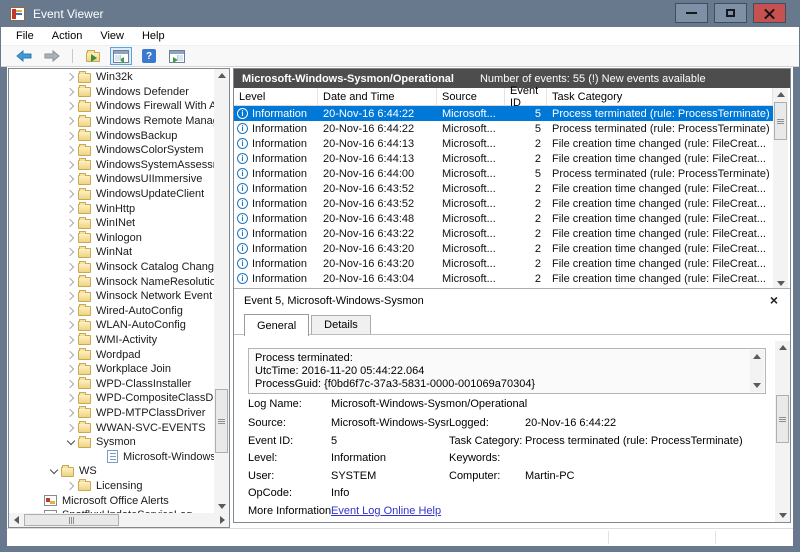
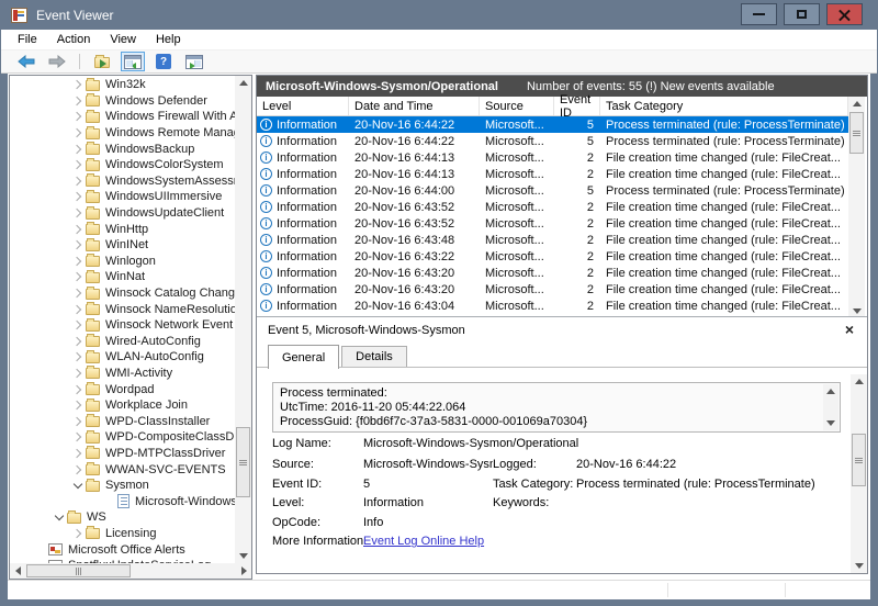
  Event Viewer
  File
  Action
  View
  Help
  Win32k
  Windows Defender
  Windows Firewall With A
  Windows Remote Mana
  WindowsBackup
  WindowsColorSystem
  WindowsSystemAssess
  WindowsUIImmersive
  WindowsUpdateClient
  WinHttp
  WinINet
  Winlogon
  WinNat
  Winsock Catalog Chang
  Winsock NameResolutio
  Winsock Network Event
  Wired-AutoConfig
  WLAN-AutoConfig
  WMI-Activity
  Wordpad
  Workplace Join
  WPD-ClassInstaller
  WPD-CompositeClassD
  WPD-MTPClassDriver
  WWAN-SVC-EVENTS
  Sysmon
  Microsoft-Window
  WS
  Licensing
  Microsoft Office Alerts
  Microsoft-Windows-Sysmon/Operational
  Number of events: 55 (!) New events available
  Level
  Date and Time
  Source
  Event ID
  Task Category
  Information
  20-Nov-16 6:44:22
  Microsoft...
  5
  Process terminated (rule: ProcessTerminate)
  Information
  20-Nov-16 6:44:22
  Microsoft...
  5
  Process terminated (rule: ProcessTerminate)
  Information
  20-Nov-16 6:44:13
  Microsoft...
  2
  File creation time changed (rule: FileCreat...
  Information
  20-Nov-16 6:44:13
  Microsoft...
  2
  File creation time changed (rule: FileCreat...
  Information
  20-Nov-16 6:44:00
  Microsoft...
  5
  Process terminated (rule: ProcessTerminate)
  Information
  20-Nov-16 6:43:52
  Microsoft...
  2
  File creation time changed (rule: FileCreat...
  Information
  20-Nov-16 6:43:52
  Microsoft...
  2
  File creation time changed (rule: FileCreat...
  Information
  20-Nov-16 6:43:48
  Microsoft...
  2
  File creation time changed (rule: FileCreat...
  Information
  20-Nov-16 6:43:22
  Microsoft...
  2
  File creation time changed (rule: FileCreat...
  Information
  20-Nov-16 6:43:20
  Microsoft...
  2
  File creation time changed (rule: FileCreat...
  Information
  20-Nov-16 6:43:20
  Microsoft...
  2
  File creation time changed (rule: FileCreat...
  Information
  20-Nov-16 6:43:04
  Microsoft...
  2
  File creation time changed (rule: FileCreat...
  Event 5, Microsoft-Windows-Sysmon
  ×
  General
  Details
  Process terminated:
  UtcTime: 2016-11-20 05:44:22.064
  ProcessGuid: {f0bd6f7c-37a3-5831-0000-001069a70304}
  Log Name:
  Microsoft-Windows-Sysmon/Operational
  Source:
  Microsoft-Windows-Sys
  Logged:
  20-Nov-16 6:44:22
  Event ID:
  5
  Task Category:
  Process terminated (rule: ProcessTerminate)
  Level:
  Information
  Keywords:
- User:
- SYSTEM
- Computer:
- Martin-PC
  OpCode:
  Info
  More Information
  Event Log Online Help
